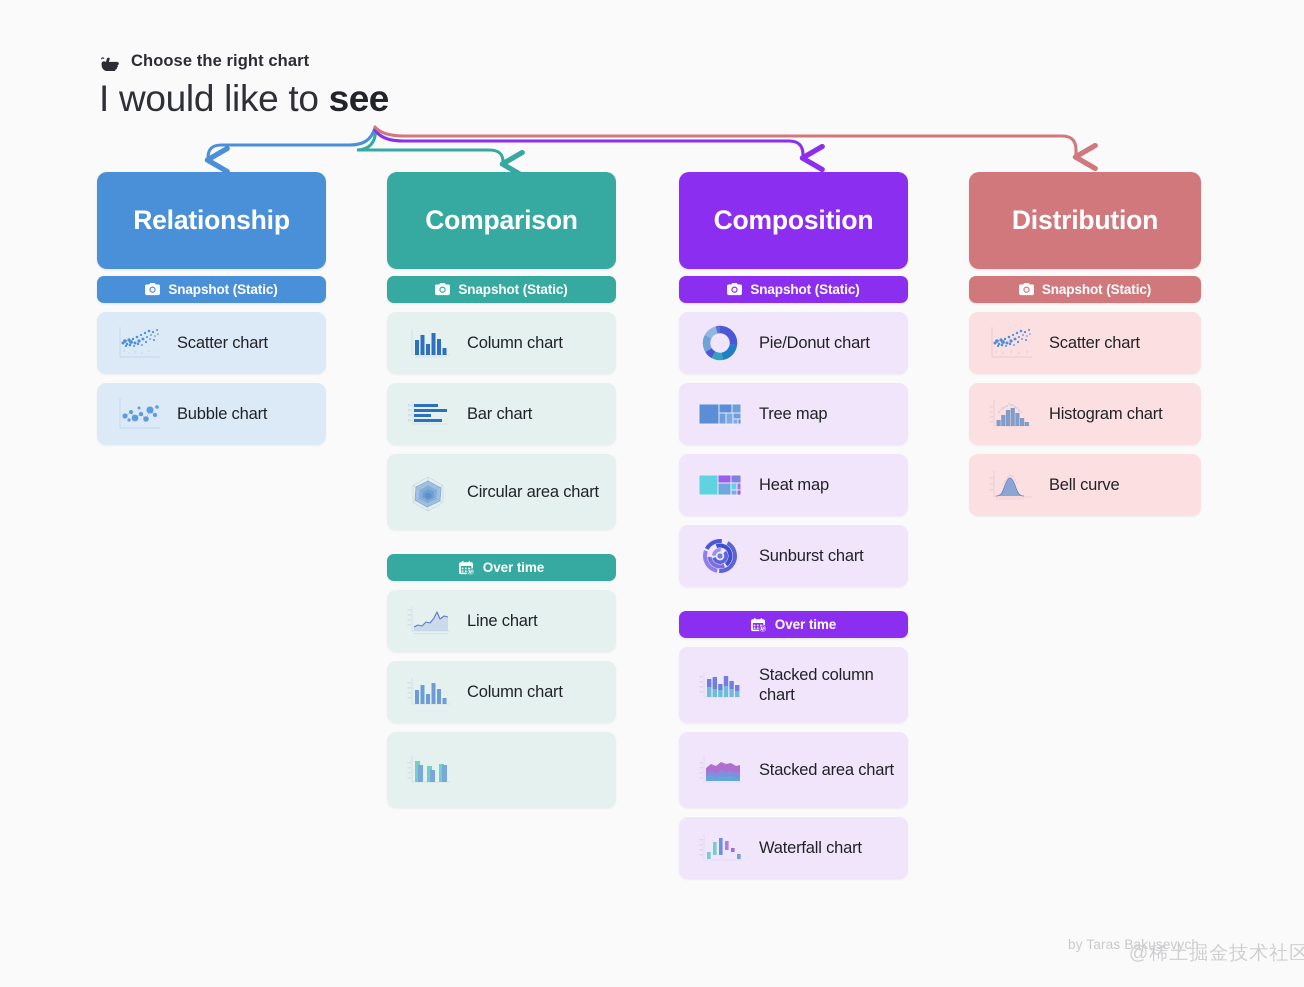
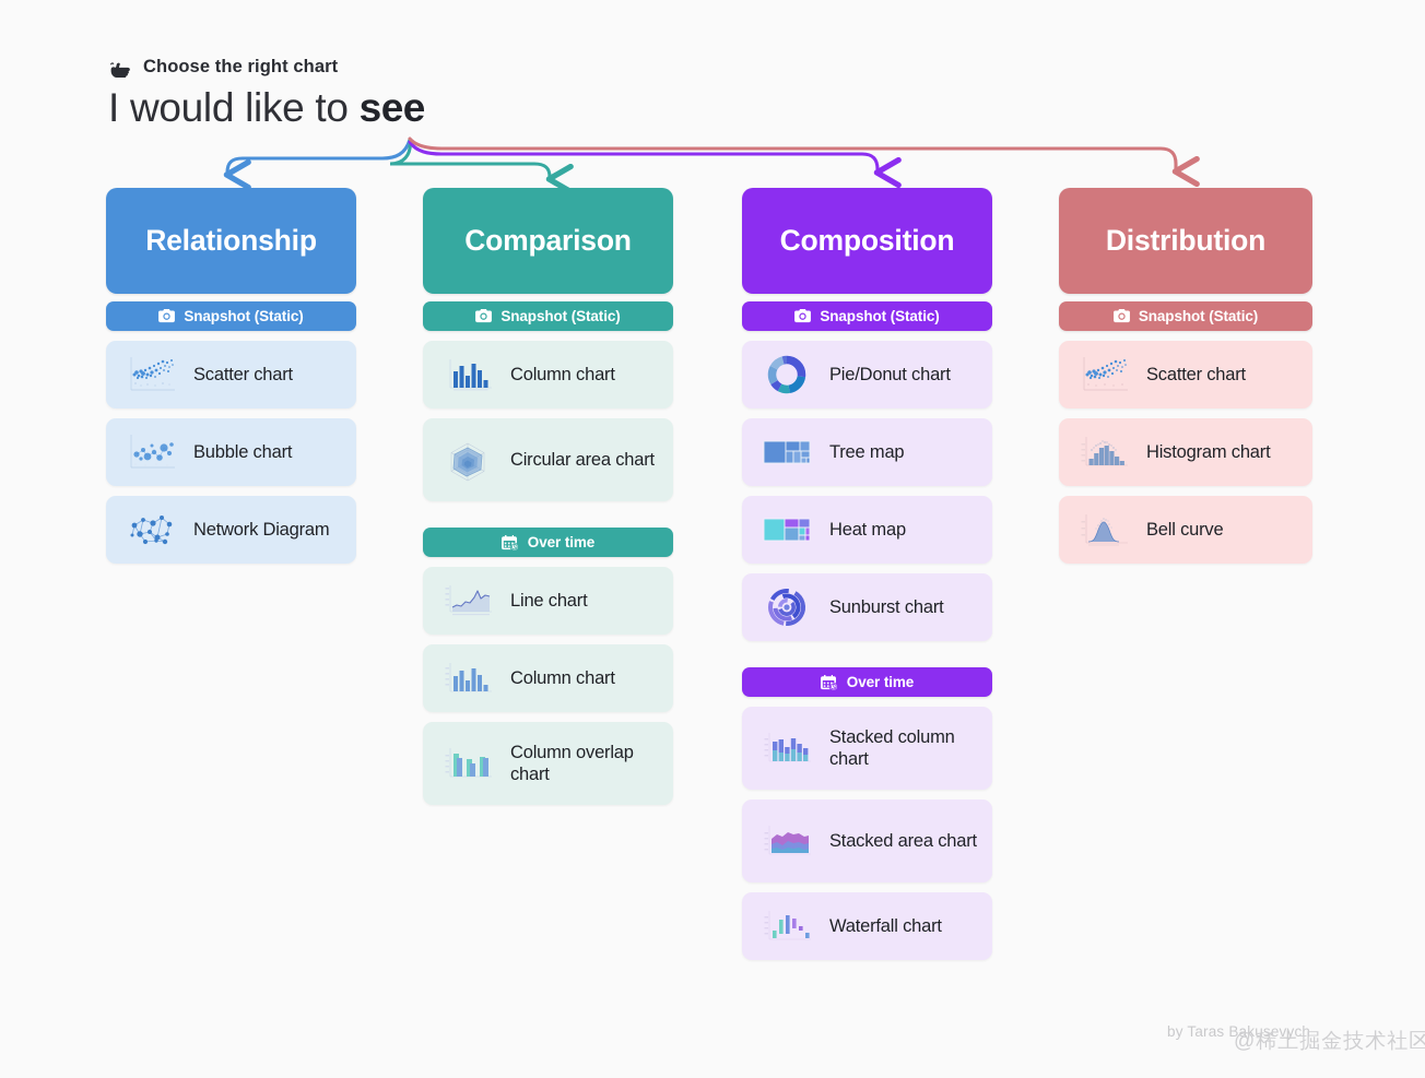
  Choose the right chart
  I would like to see
  Relationship
  Snapshot (Static)
  Scatter chart
  Bubble chart
+ Network Diagram
  Comparison
  Snapshot (Static)
  Column chart
- Bar chart
  Circular area chart
  Over time
  Line chart
  Column chart
+ Column overlap chart
  Composition
  Snapshot (Static)
  Pie/Donut chart
  Tree map
  Heat map
  Sunburst chart
  Over time
  Stacked column chart
  Stacked area chart
  Waterfall chart
  Distribution
  Snapshot (Static)
  Scatter chart
  Histogram chart
  Bell curve
  by Taras Bakusevych
  @稀土掘金技术社区
